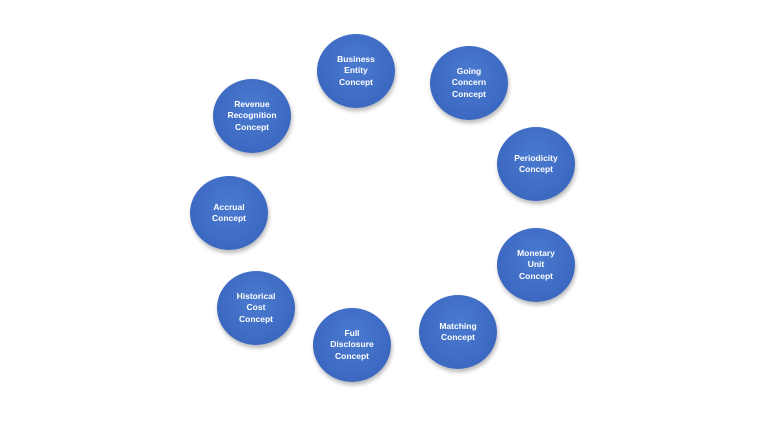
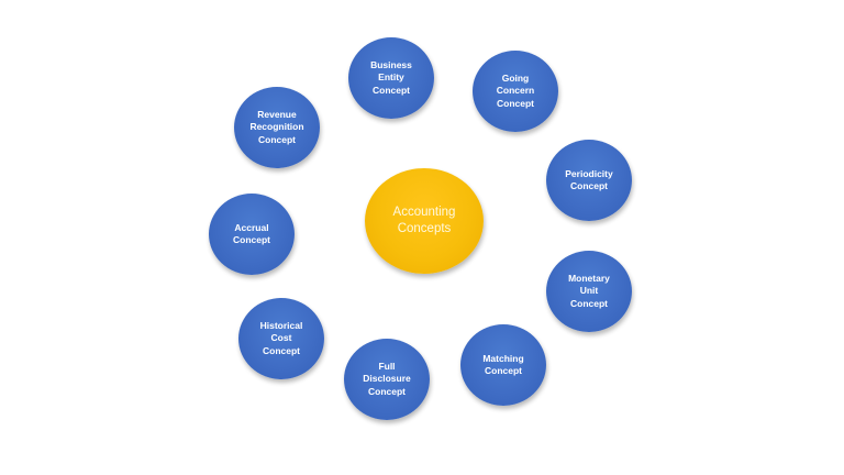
+ Accounting
+ Concepts
  Business
  Entity
  Concept
  Going
  Concern
  Concept
  Periodicity
  Concept
  Monetary
  Unit
  Concept
  Matching
  Concept
  Full
  Disclosure
  Concept
  Historical
  Cost
  Concept
  Accrual
  Concept
  Revenue
  Recognition
  Concept
